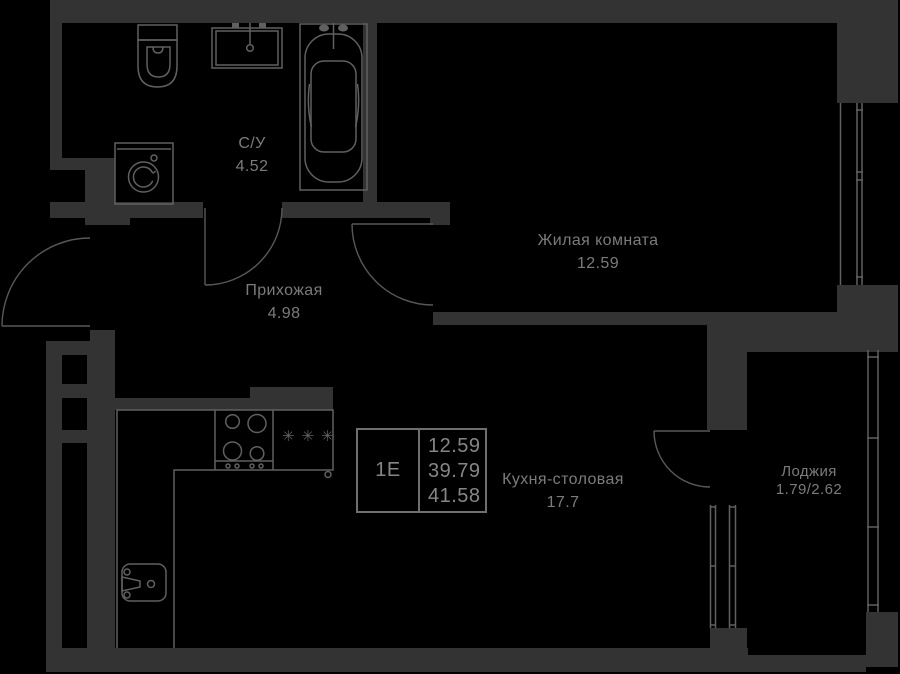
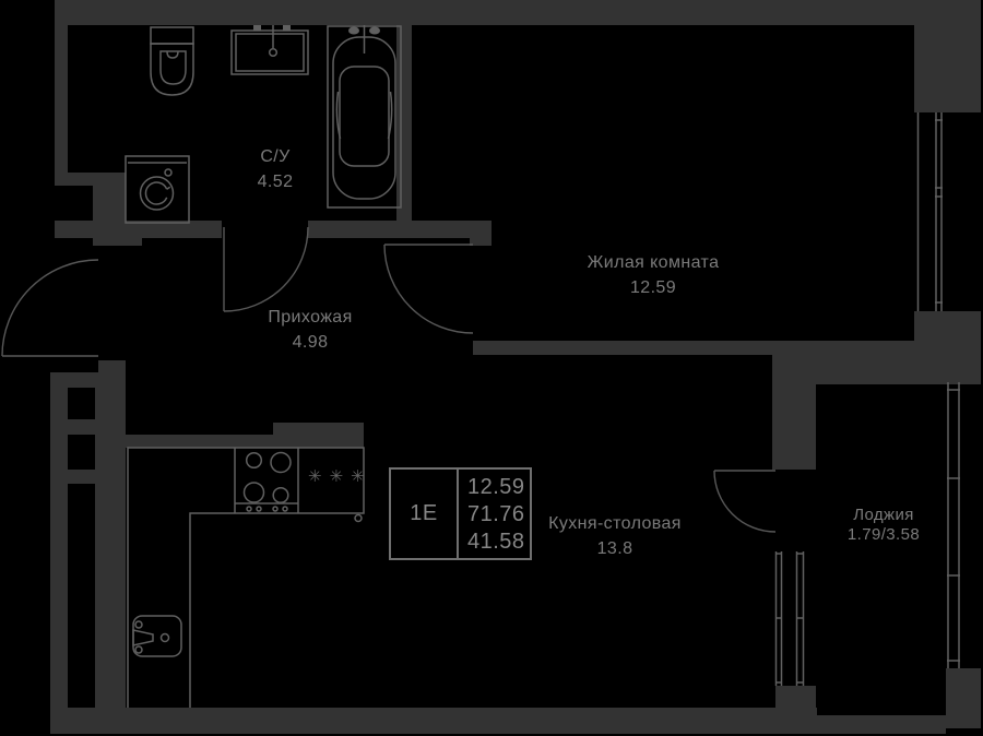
  С/У
  4.52
  Жилая комната
  12.59
  Прихожая
  4.98
  Кухня-столовая
- 17.7
+ 13.8
  Лоджия
- 1.79/2.62
+ 1.79/3.58
  ✳✳✳
  1Е
  12.59
- 39.79
+ 71.76
  41.58
